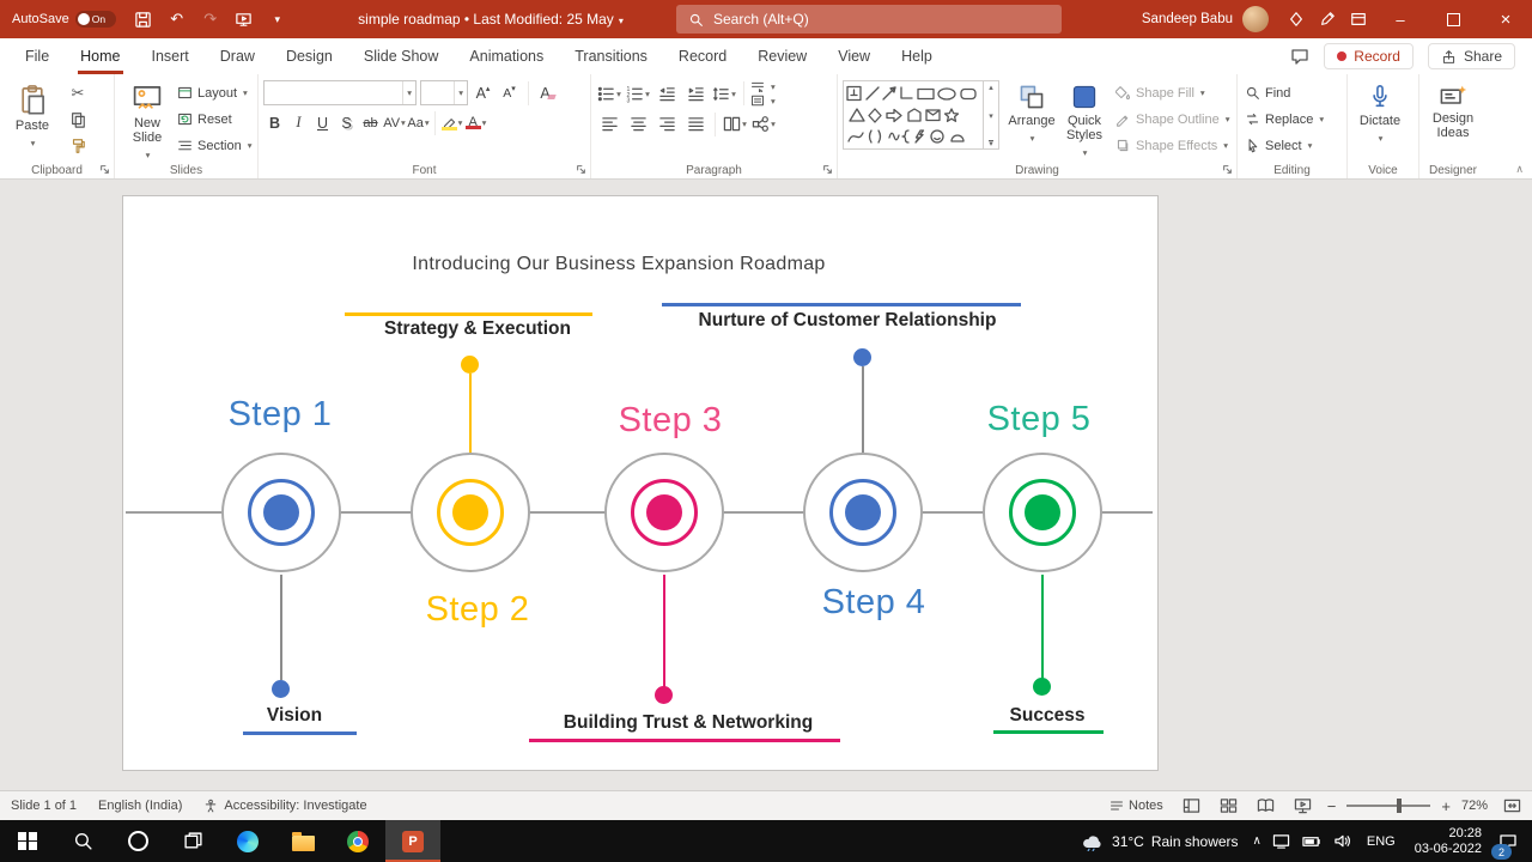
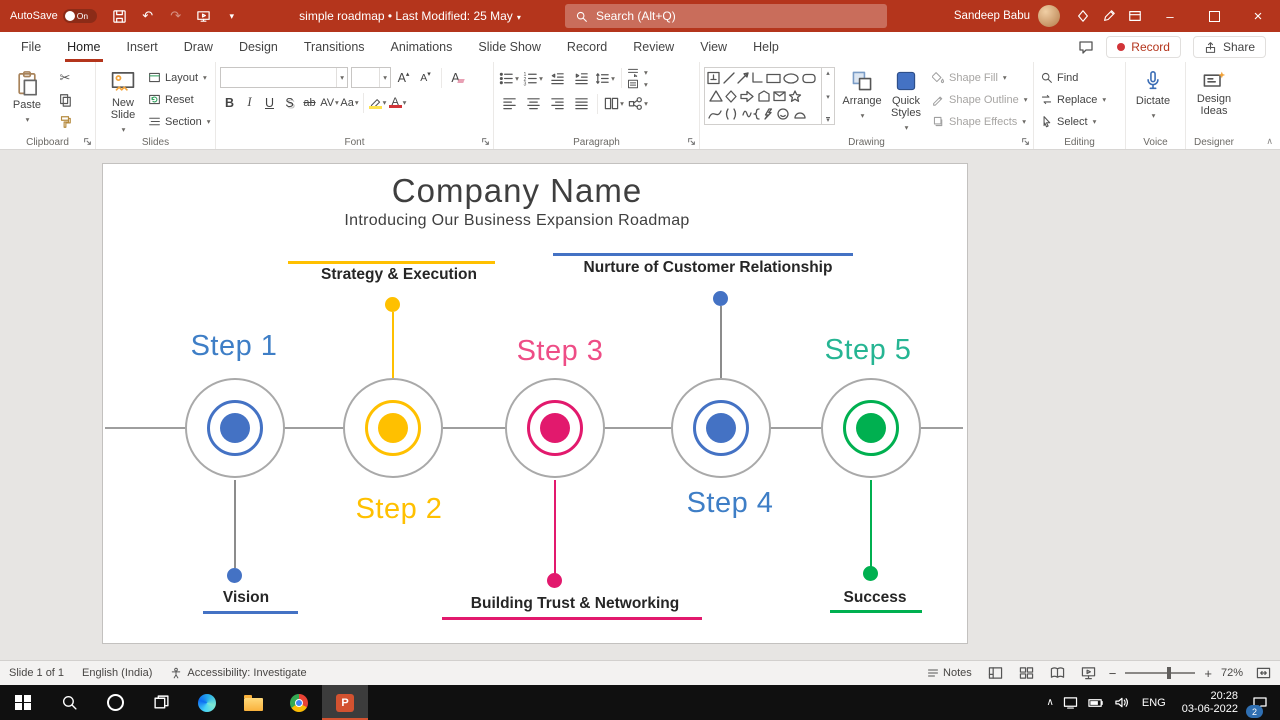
  AutoSave
  On
  ↶
  ↷
  ▾
  simple roadmap • Last Modified: 25 May ▾
  Search (Alt+Q)
  Sandeep Babu
  –
  ×
  File
  Home
  Insert
  Draw
  Design
- Slide Show
+ Transitions
  Animations
- Transitions
+ Slide Show
  Record
  Review
  View
  Help
  Record
  Share
  Paste
  ▾
  ✂
  Clipboard
  New Slide
  ▾
  Layout
  ▾
  Reset
  Section
  ▾
  Slides
  ▾
  ▾
  A
  A
  A
  B
  I
  U
  S
  ab
  AV
  ▾
  Aa
  ▾
  ▾
  A
  ▾
  Font
  ▾
  ▾
  ▾
  ▾
  ▾
  ▾
  ▾
  Paragraph
  Arrange
  ▾
  Quick Styles
  ▾
  Shape Fill
  ▾
  Shape Outline
  ▾
  Shape Effects
  ▾
  Drawing
  Find
  Replace
  ▾
  Select
  ▾
  Editing
  Dictate
  ▾
  Voice
  Design Ideas
  Designer
  ∧
+ Company Name
  Introducing Our Business Expansion Roadmap
  Step 1
  Vision
  Step 2
  Strategy & Execution
  Step 3
  Building Trust & Networking
  Step 4
  Nurture of Customer Relationship
  Step 5
  Success
  Slide 1 of 1
  English (India)
  Accessibility: Investigate
  Notes
  −
  +
  72%
  P
- 31°C
- Rain showers
  ∧
  ENG
  20:28
  03-06-2022
  2
